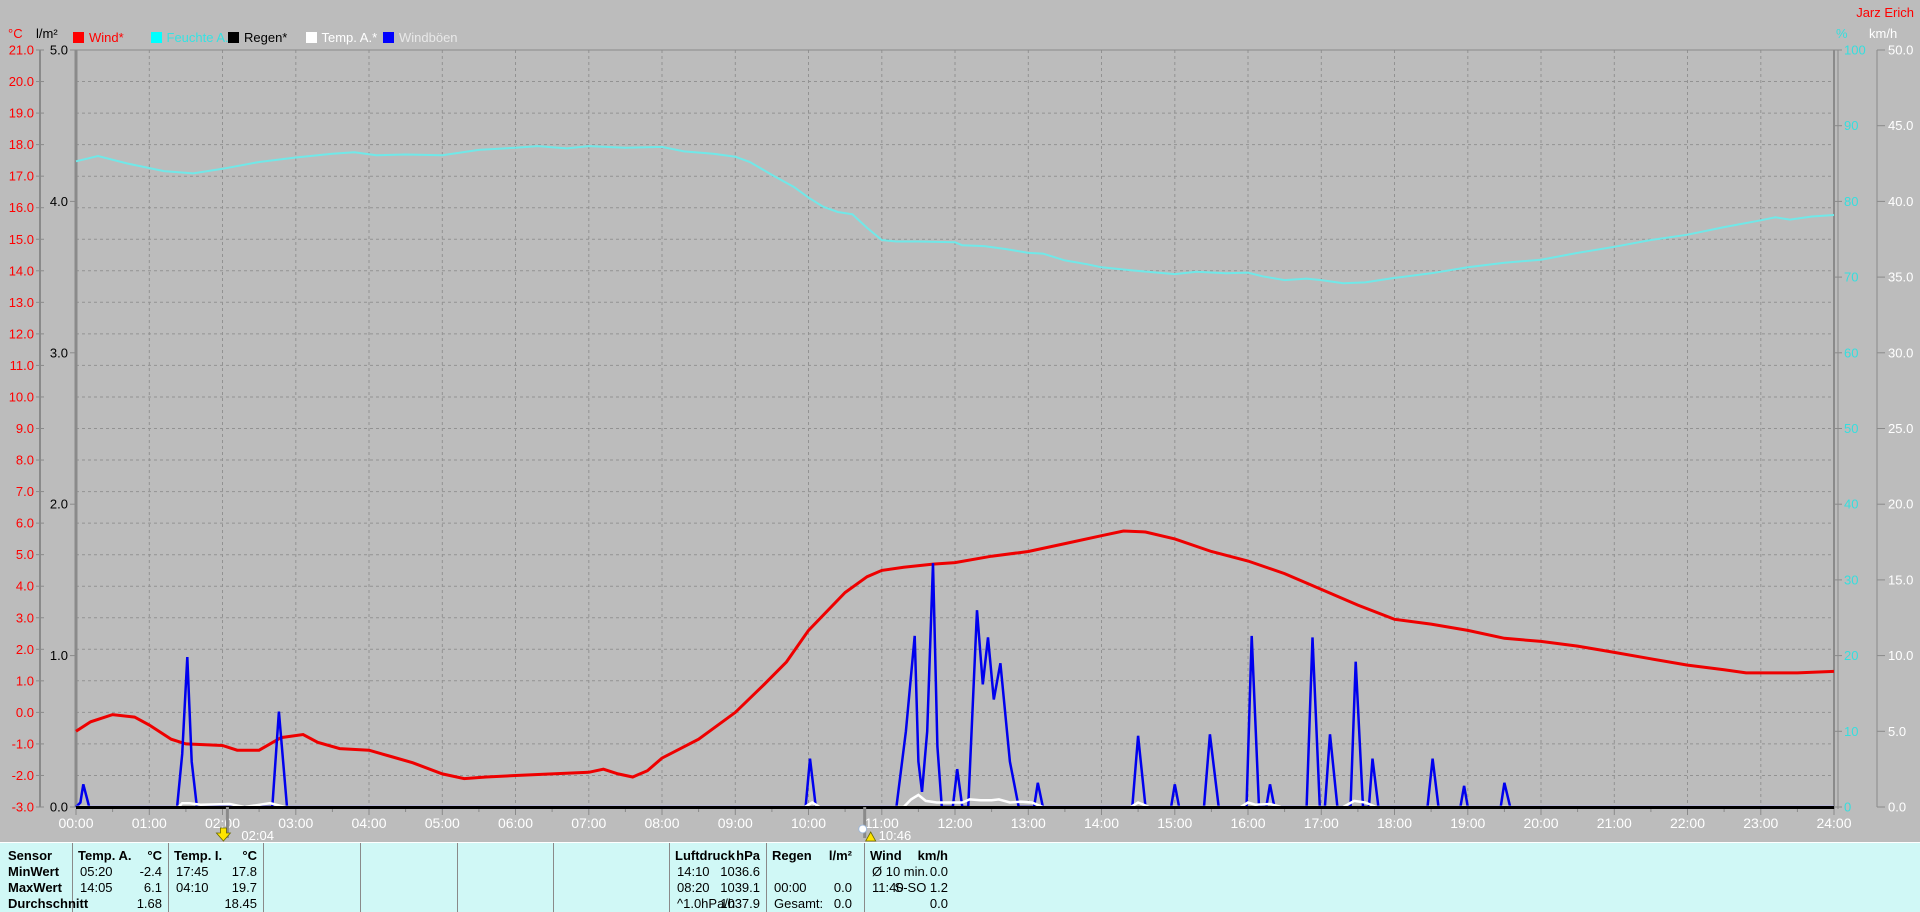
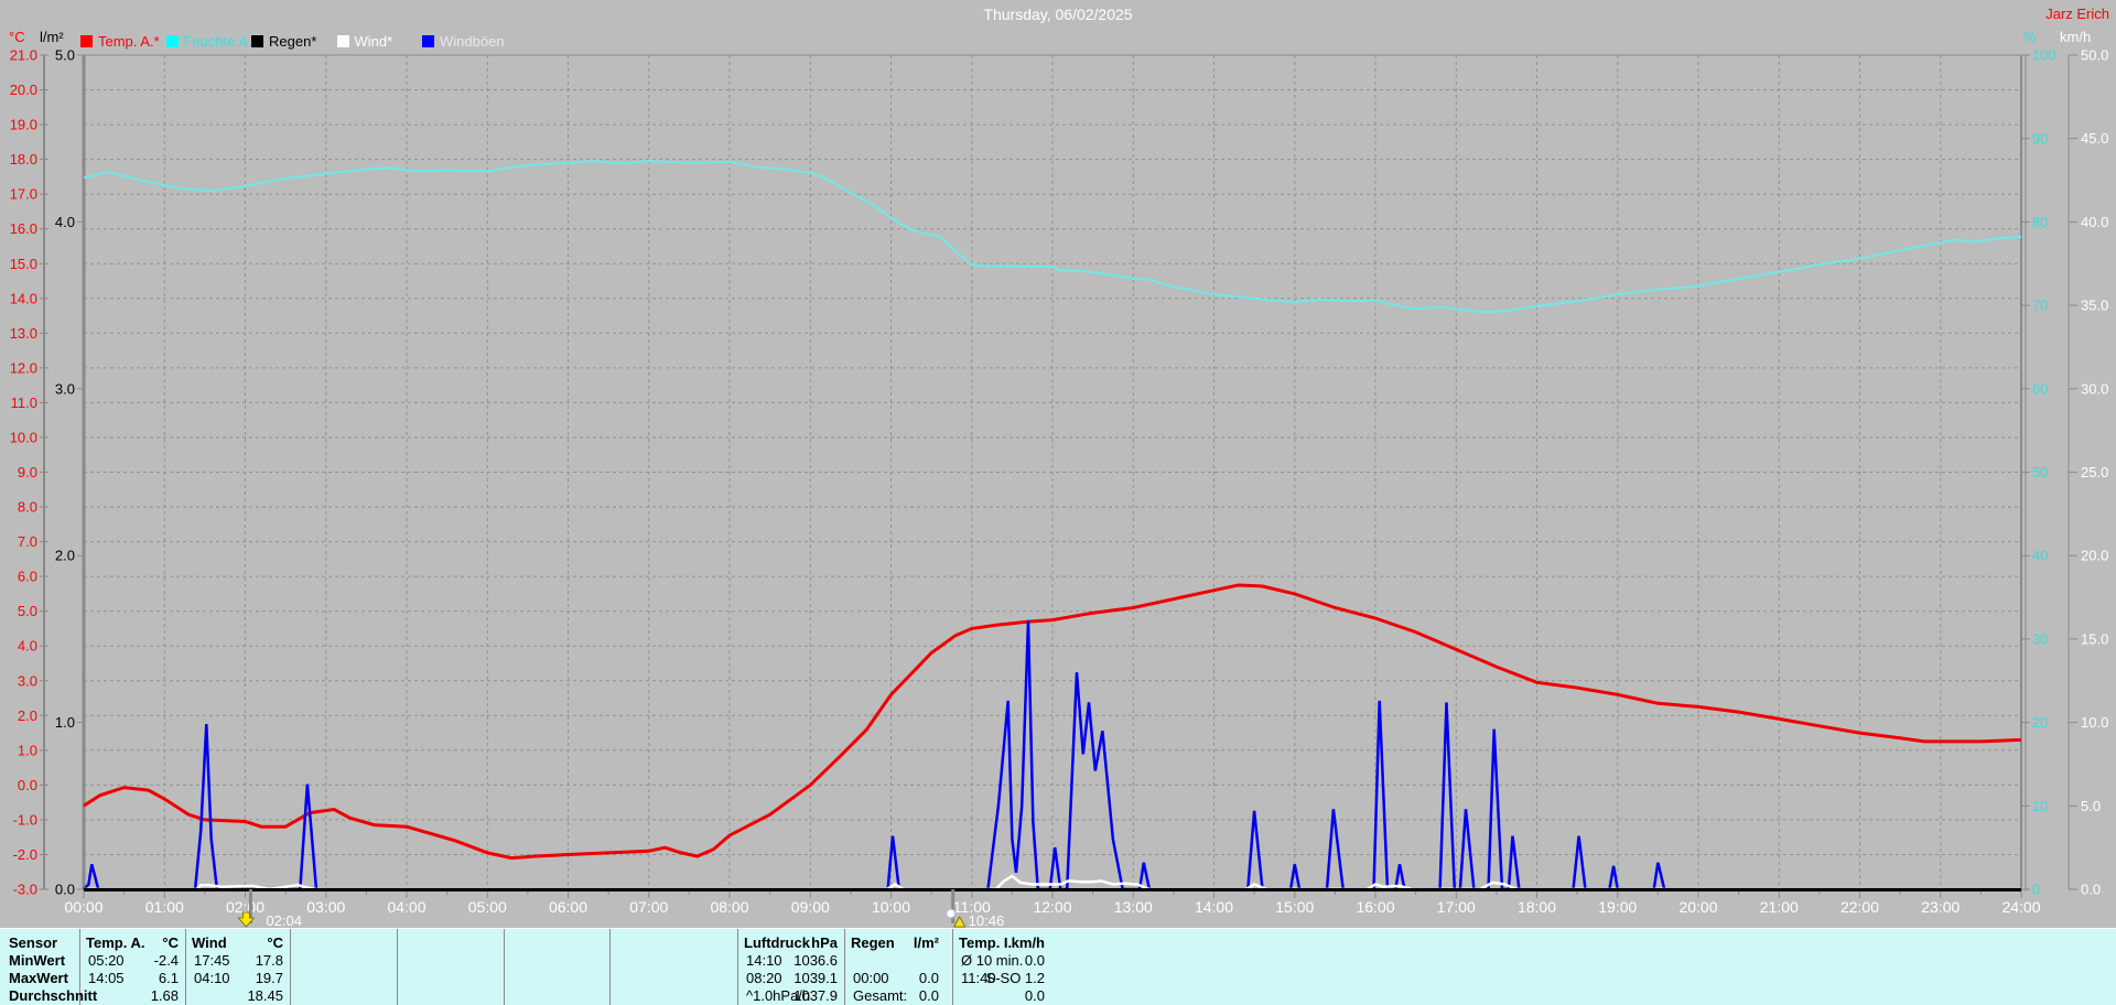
  21.0
  20.0
  19.0
  18.0
  17.0
  16.0
  15.0
  14.0
  13.0
  12.0
  11.0
  10.0
  9.0
  8.0
  7.0
  6.0
  5.0
  4.0
  3.0
  2.0
  1.0
  0.0
  -1.0
  -2.0
  -3.0
  5.0
  4.0
  3.0
  2.0
  1.0
  0.0
  100
  90
  80
  70
  60
  50
  40
  30
  20
  10
  0
  50.0
  45.0
  40.0
  35.0
  30.0
  25.0
  20.0
  15.0
  10.0
  5.0
  0.0
  00:00
  01:00
  02:0
  03:00
  04:00
  05:00
  06:00
  07:00
  08:00
  09:00
  10:00
  11:00
  12:00
  13:00
  14:00
  15:00
  16:00
  17:00
  18:00
  19:00
  20:00
  21:00
  22:00
  23:00
  24:00
  02:04
  10:46
+ Thursday, 06/02/2025
  Jarz Erich
  °C
  l/m²
  %
  km/h
- Wind*
+ Temp. A.*
  Feuchte A.
  Regen*
- Temp. A.*
+ Wind*
  Windböen
  Sensor
  MinWert
  MaxWert
  Durchschnitt
  Temp. A.
  °C
  05:20
  -2.4
  14:05
  6.1
  1.68
- Temp. I.
+ Wind
  °C
  17:45
  17.8
  04:10
  19.7
  18.45
  Luftdruck
  hPa
  14:10
  1036.6
  08:20
  1039.1
  ^1.0hPa/h
  1037.9
  Regen
  l/m²
  00:00
  0.0
  Gesamt:
  0.0
- Wind
+ Temp. I.
  km/h
  Ø 10 min.
  0.0
  11:40
  S-SO 1.2
  0.0
